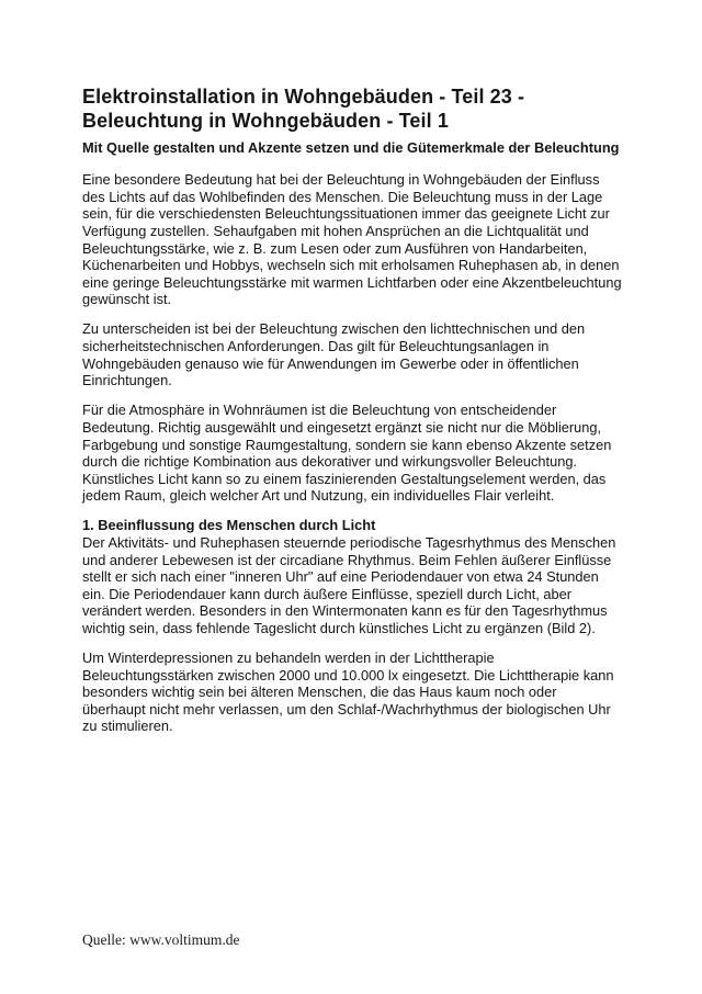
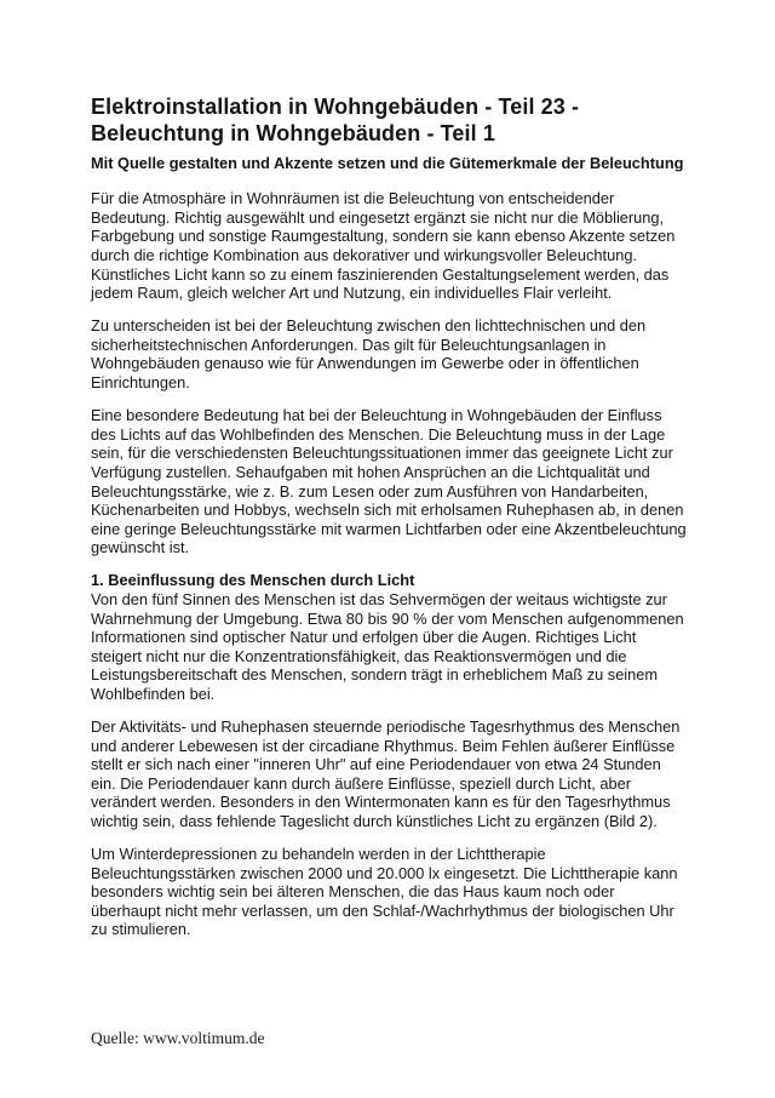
  Elektroinstallation in Wohngebäuden - Teil 23 -
  Beleuchtung in Wohngebäuden - Teil 1
  Mit Quelle gestalten und Akzente setzen und die Gütemerkmale der Beleuchtung
- Eine besondere Bedeutung hat bei der Beleuchtung in Wohngebäuden der Einfluss des Lichts auf das Wohlbefinden des Menschen. Die Beleuchtung muss in der Lage sein, für die verschiedensten Beleuchtungssituationen immer das geeignete Licht zur Verfügung zustellen. Sehaufgaben mit hohen Ansprüchen an die Lichtqualität und Beleuchtungsstärke, wie z. B. zum Lesen oder zum Ausführen von Handarbeiten, Küchenarbeiten und Hobbys, wechseln sich mit erholsamen Ruhephasen ab, in denen eine geringe Beleuchtungsstärke mit warmen Lichtfarben oder eine Akzentbeleuchtung gewünscht ist.
+ Für die Atmosphäre in Wohnräumen ist die Beleuchtung von entscheidender Bedeutung. Richtig ausgewählt und eingesetzt ergänzt sie nicht nur die Möblierung, Farbgebung und sonstige Raumgestaltung, sondern sie kann ebenso Akzente setzen durch die richtige Kombination aus dekorativer und wirkungsvoller Beleuchtung. Künstliches Licht kann so zu einem faszinierenden Gestaltungselement werden, das jedem Raum, gleich welcher Art und Nutzung, ein individuelles Flair verleiht.
  Zu unterscheiden ist bei der Beleuchtung zwischen den lichttechnischen und den sicherheitstechnischen Anforderungen. Das gilt für Beleuchtungsanlagen in Wohngebäuden genauso wie für Anwendungen im Gewerbe oder in öffentlichen Einrichtungen.
- Für die Atmosphäre in Wohnräumen ist die Beleuchtung von entscheidender Bedeutung. Richtig ausgewählt und eingesetzt ergänzt sie nicht nur die Möblierung, Farbgebung und sonstige Raumgestaltung, sondern sie kann ebenso Akzente setzen durch die richtige Kombination aus dekorativer und wirkungsvoller Beleuchtung. Künstliches Licht kann so zu einem faszinierenden Gestaltungselement werden, das jedem Raum, gleich welcher Art und Nutzung, ein individuelles Flair verleiht.
+ Eine besondere Bedeutung hat bei der Beleuchtung in Wohngebäuden der Einfluss des Lichts auf das Wohlbefinden des Menschen. Die Beleuchtung muss in der Lage sein, für die verschiedensten Beleuchtungssituationen immer das geeignete Licht zur Verfügung zustellen. Sehaufgaben mit hohen Ansprüchen an die Lichtqualität und Beleuchtungsstärke, wie z. B. zum Lesen oder zum Ausführen von Handarbeiten, Küchenarbeiten und Hobbys, wechseln sich mit erholsamen Ruhephasen ab, in denen eine geringe Beleuchtungsstärke mit warmen Lichtfarben oder eine Akzentbeleuchtung gewünscht ist.
  1. Beeinflussung des Menschen durch Licht
+ Von den fünf Sinnen des Menschen ist das Sehvermögen der weitaus wichtigste zur Wahrnehmung der Umgebung. Etwa 80 bis 90 % der vom Menschen aufgenommenen Informationen sind optischer Natur und erfolgen über die Augen. Richtiges Licht steigert nicht nur die Konzentrationsfähigkeit, das Reaktionsvermögen und die Leistungsbereitschaft des Menschen, sondern trägt in erheblichem Maß zu seinem Wohlbefinden bei.
  Der Aktivitäts- und Ruhephasen steuernde periodische Tagesrhythmus des Menschen und anderer Lebewesen ist der circadiane Rhythmus. Beim Fehlen äußerer Einflüsse stellt er sich nach einer "inneren Uhr" auf eine Periodendauer von etwa 24 Stunden ein. Die Periodendauer kann durch äußere Einflüsse, speziell durch Licht, aber verändert werden. Besonders in den Wintermonaten kann es für den Tagesrhythmus wichtig sein, dass fehlende Tageslicht durch künstliches Licht zu ergänzen (Bild 2).
- Um Winterdepressionen zu behandeln werden in der Lichttherapie Beleuchtungsstärken zwischen 2000 und 10.000 lx eingesetzt. Die Lichttherapie kann besonders wichtig sein bei älteren Menschen, die das Haus kaum noch oder überhaupt nicht mehr verlassen, um den Schlaf-/Wachrhythmus der biologischen Uhr zu stimulieren.
+ Um Winterdepressionen zu behandeln werden in der Lichttherapie Beleuchtungsstärken zwischen 2000 und 20.000 lx eingesetzt. Die Lichttherapie kann besonders wichtig sein bei älteren Menschen, die das Haus kaum noch oder überhaupt nicht mehr verlassen, um den Schlaf-/Wachrhythmus der biologischen Uhr zu stimulieren.
  Quelle: www.voltimum.de
